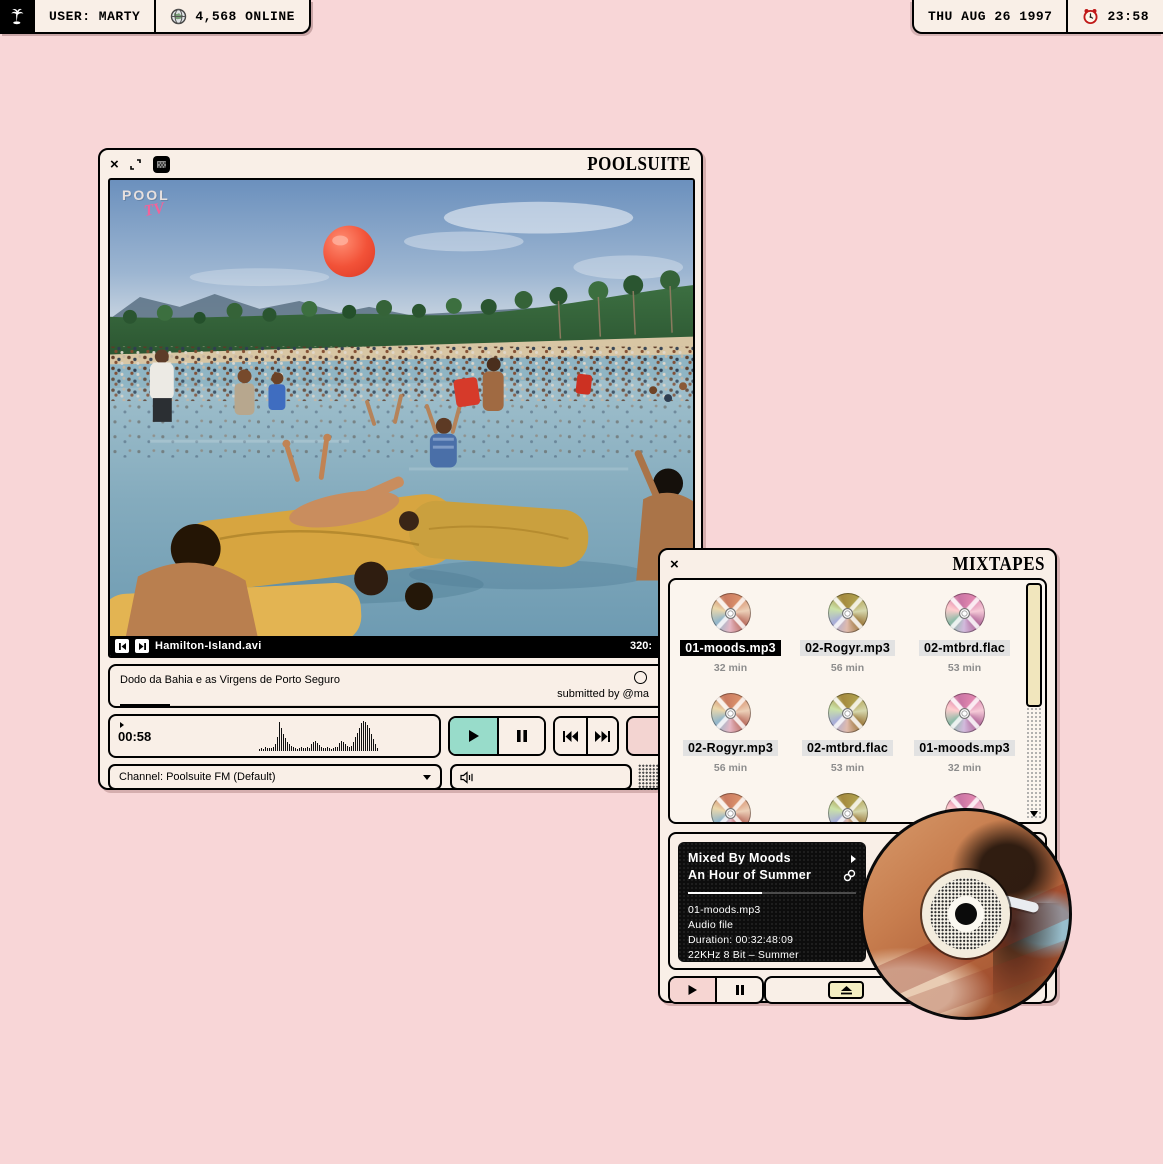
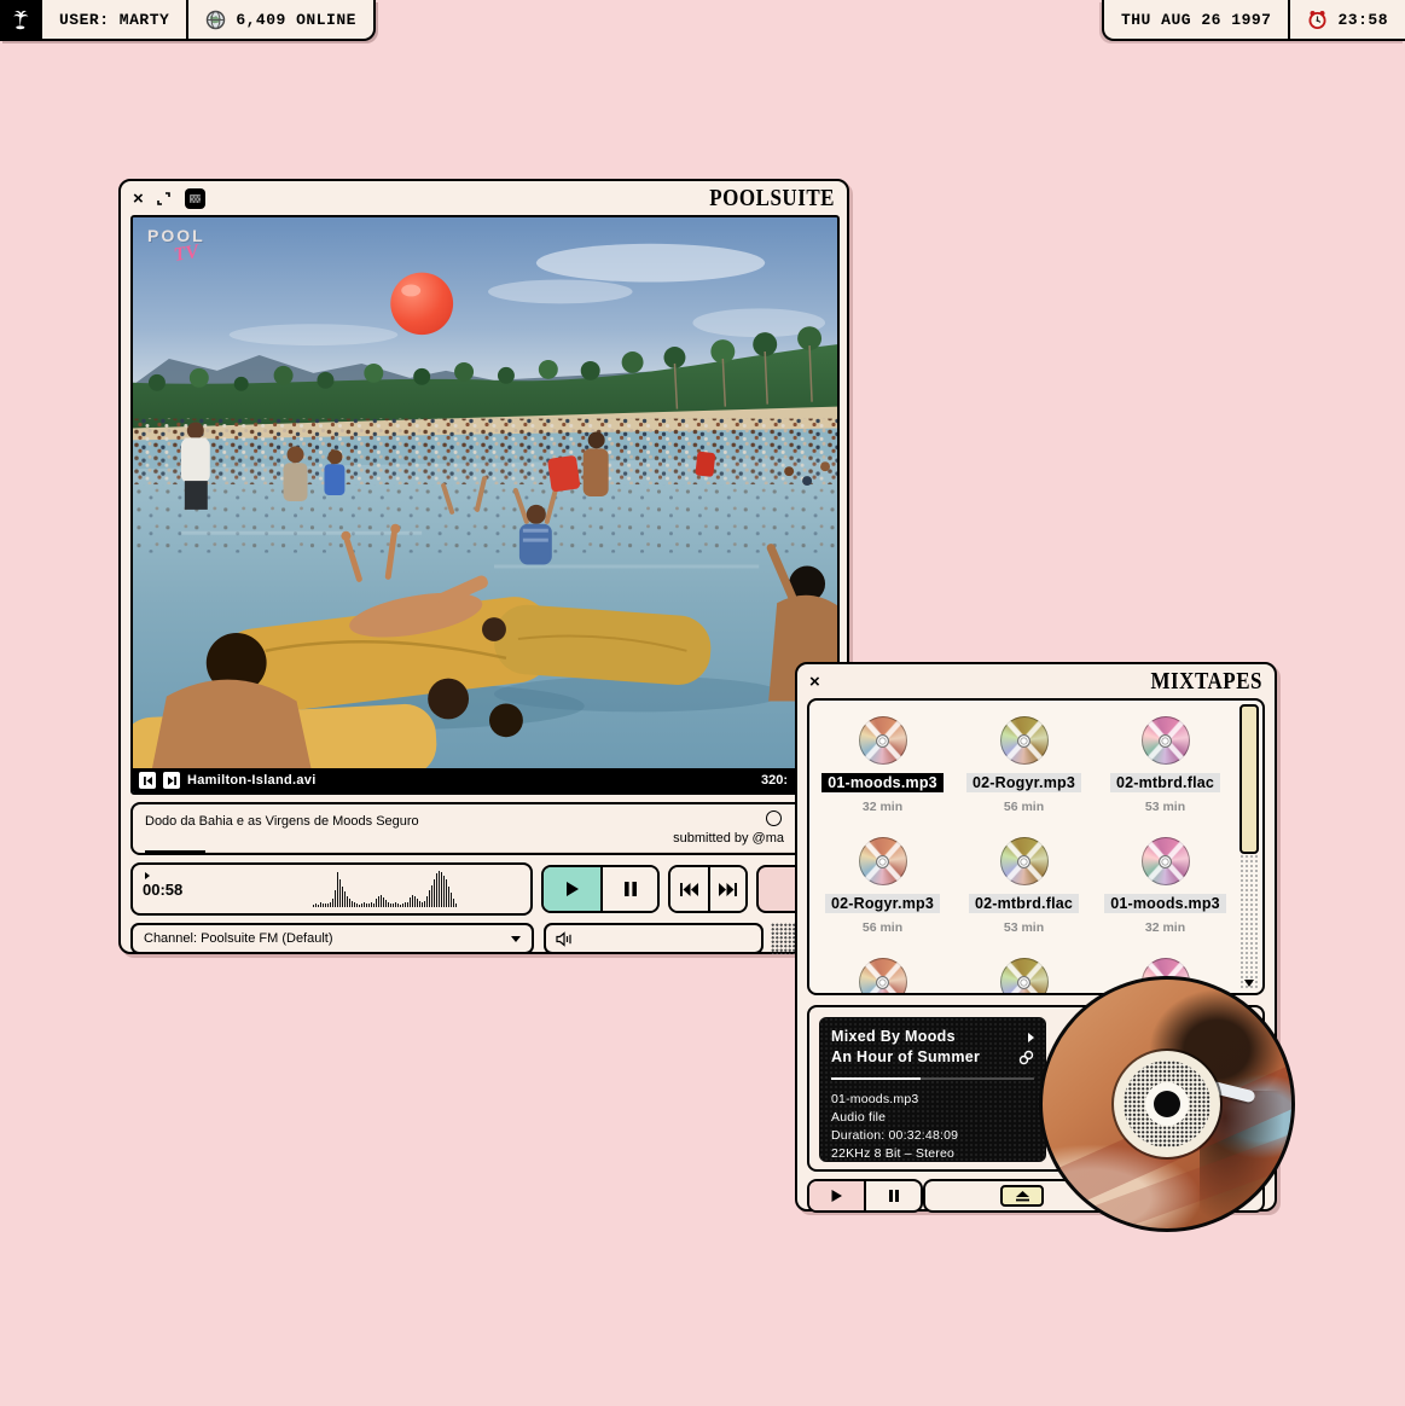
  USER: MARTY
- 4,568 ONLINE
+ 6,409 ONLINE
  THU AUG 26 1997
  23:58
  ×
  POOLSUITE
  POOL
  Hamilton-Island.avi
  320:
- Dodo da Bahia e as Virgens de Porto Seguro
+ Dodo da Bahia e as Virgens de Moods Seguro
  submitted by @ma
  00:58
  Channel: Poolsuite FM (Default)
  ×
  MIXTAPES
  01-moods.mp3
  32 min
  02-Rogyr.mp3
  56 min
  02-mtbrd.flac
  53 min
  02-Rogyr.mp3
  56 min
  02-mtbrd.flac
  53 min
  01-moods.mp3
  32 min
  Mixed By Moods
  An Hour of Summer
  01-moods.mp3
  Audio file
  Duration: 00:32:48:09
- 22KHz 8 Bit – Summer
+ 22KHz 8 Bit – Stereo
